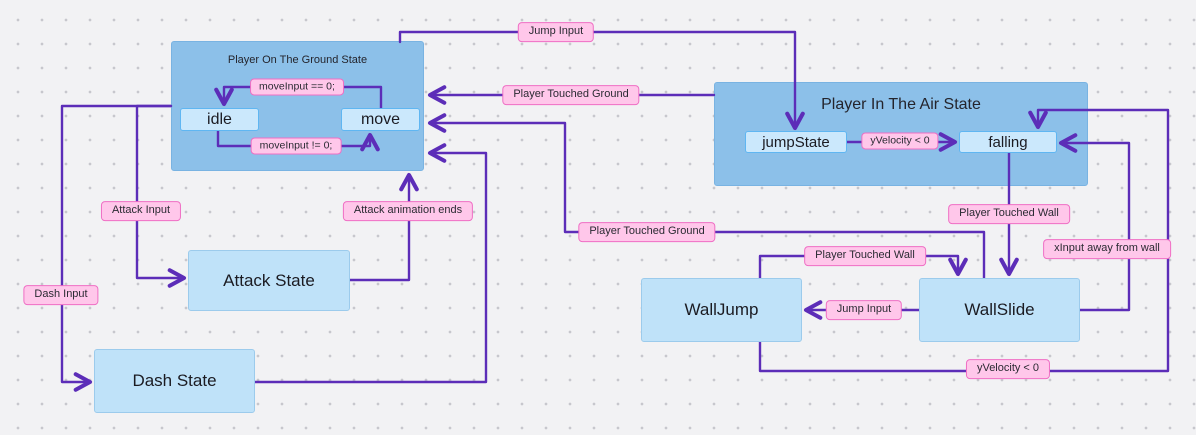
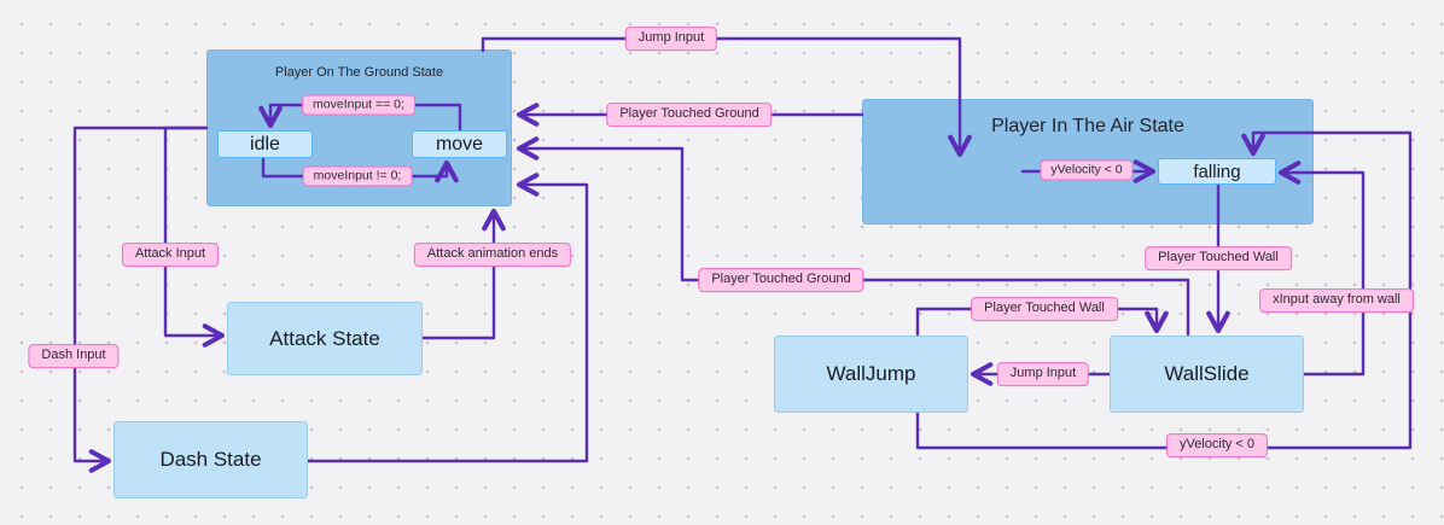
  Player On The Ground State
  Player In The Air State
  idle
  move
- jumpState
  falling
  Attack State
  Dash State
  WallJump
  WallSlide
  Jump Input
  Player Touched Ground
  moveInput == 0;
  moveInput != 0;
  yVelocity < 0
  Attack Input
  Attack animation ends
  Dash Input
  Player Touched Ground
  Player Touched Wall
  Player Touched Wall
  Jump Input
  yVelocity < 0
  xInput away from wall
